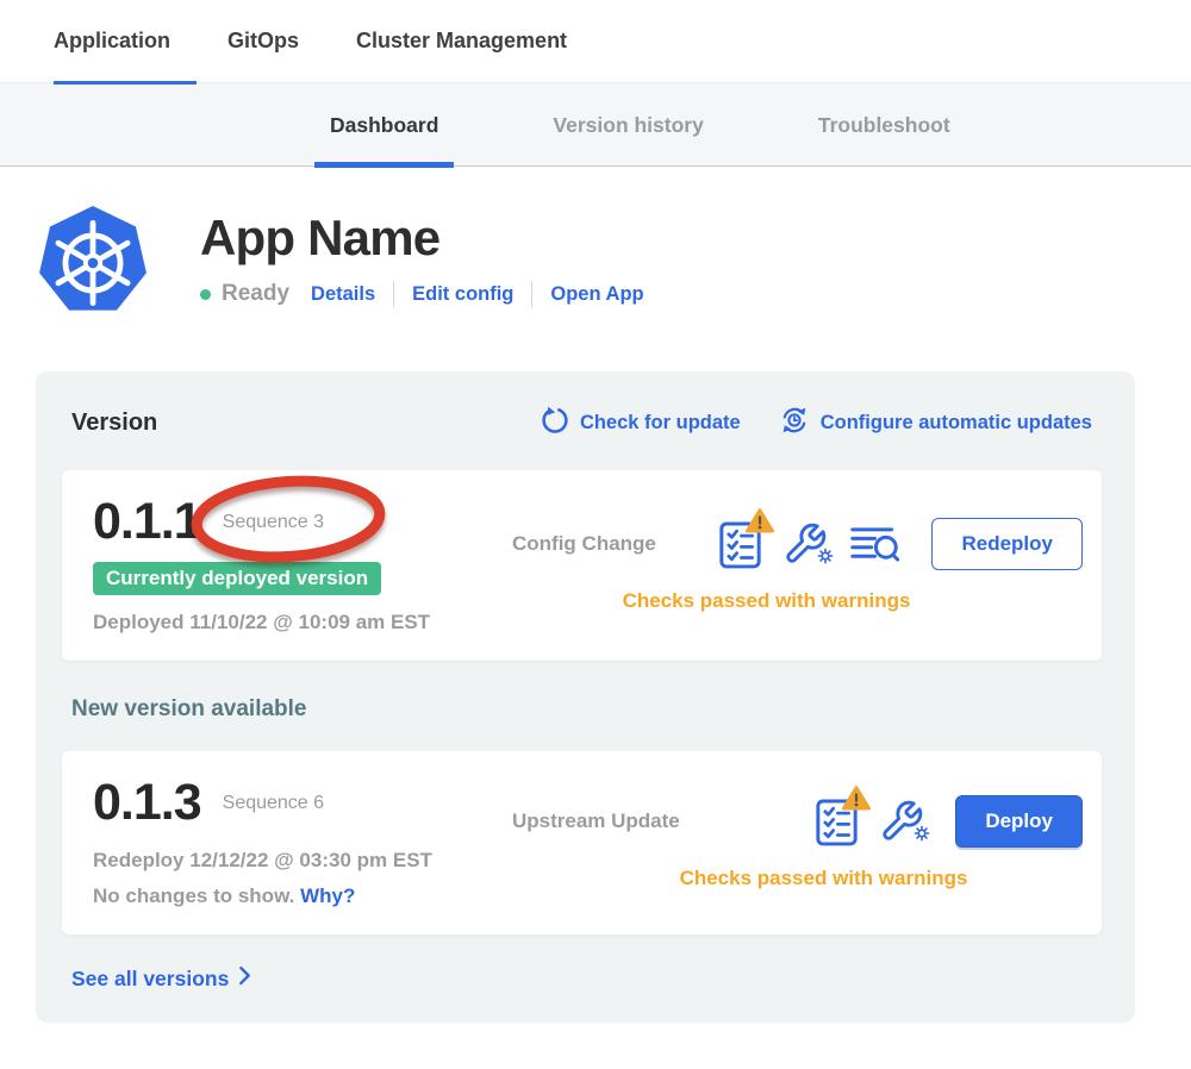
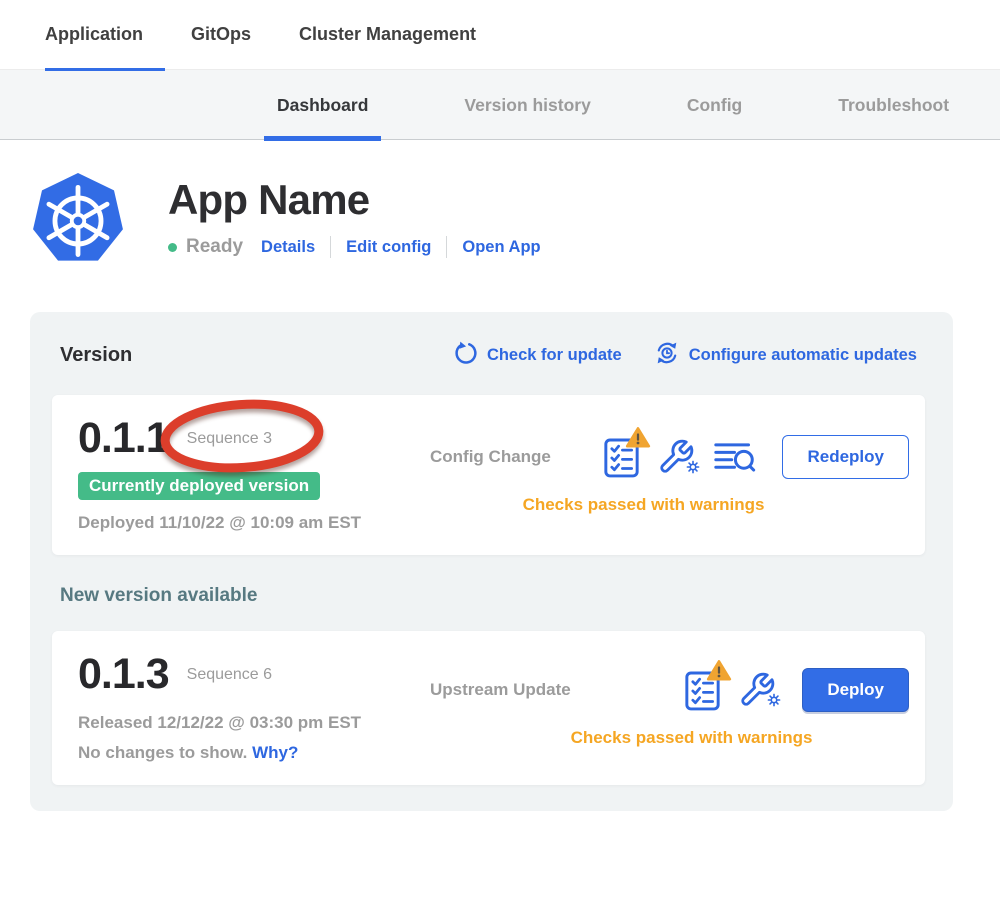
  Application
  GitOps
  Cluster Management
  Dashboard
  Version history
+ Config
  Troubleshoot
  App Name
  Ready
  Details
  Edit config
  Open App
  Version
  Check for update
  Configure automatic updates
  0.1.1
  Sequence 3
  Currently deployed version
  Deployed 11/10/22 @ 10:09 am EST
  Config Change
  Redeploy
  Checks passed with warnings
  New version available
  0.1.3
  Sequence 6
- Redeploy 12/12/22 @ 03:30 pm EST
+ Released 12/12/22 @ 03:30 pm EST
  No changes to show. Why?
  Upstream Update
  Deploy
  Checks passed with warnings
- See all versions
